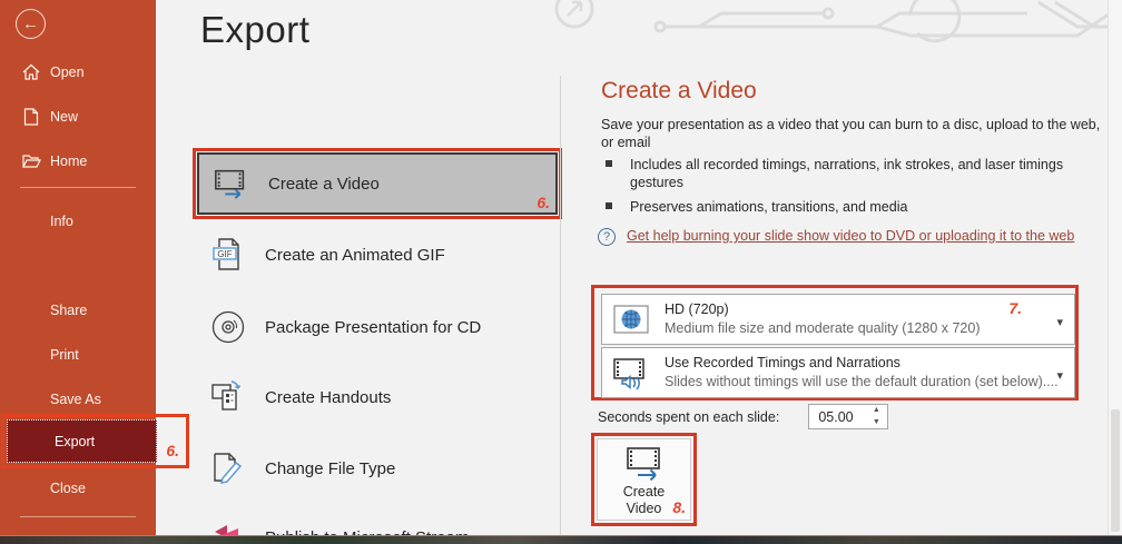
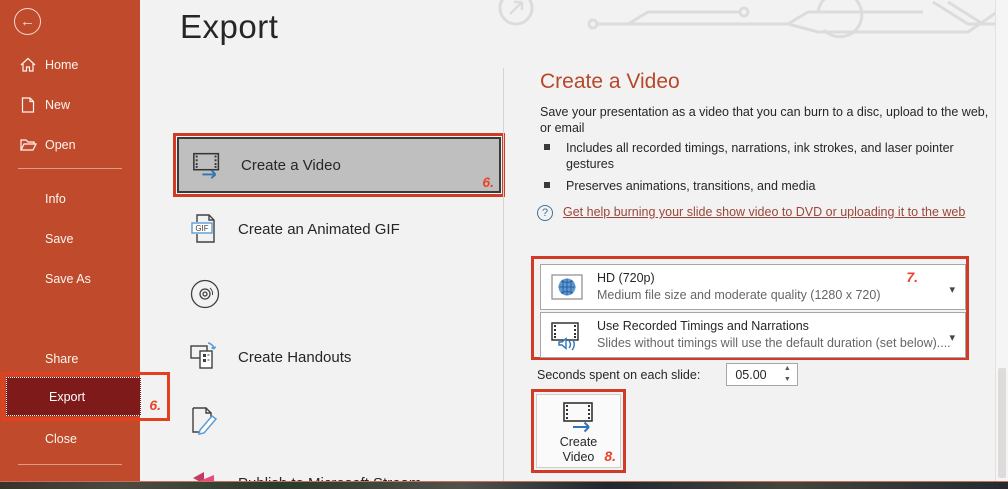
  ←
- Open
+ Home
  New
- Home
+ Open
  Info
+ Save
- Share
+ Save As
- Print
- Save As
+ Share
  Close
  Export
  6.
  Export
  Create a Video
  6.
  GIF
  Create an Animated GIF
- Package Presentation for CD
  Create Handouts
- Change File Type
  Create a Video
  Save your presentation as a video that you can burn to a disc, upload to the web, or email
- Includes all recorded timings, narrations, ink strokes, and laser timings gestures
+ Includes all recorded timings, narrations, ink strokes, and laser pointer gestures
  Preserves animations, transitions, and media
  ?
  Get help burning your slide show video to DVD or uploading it to the web
  HD (720p)
  Medium file size and moderate quality (1280 x 720)
  ▾
  Use Recorded Timings and Narrations
  Slides without timings will use the default duration (set below)....
  ▾
  7.
  Seconds spent on each slide:
  05.00
  Create Video
  8.
